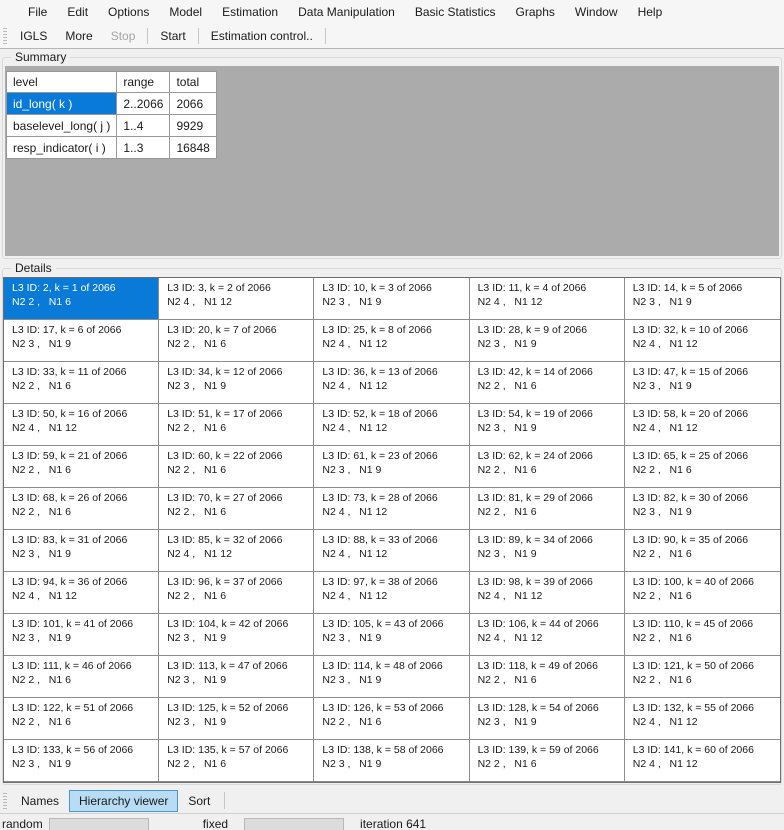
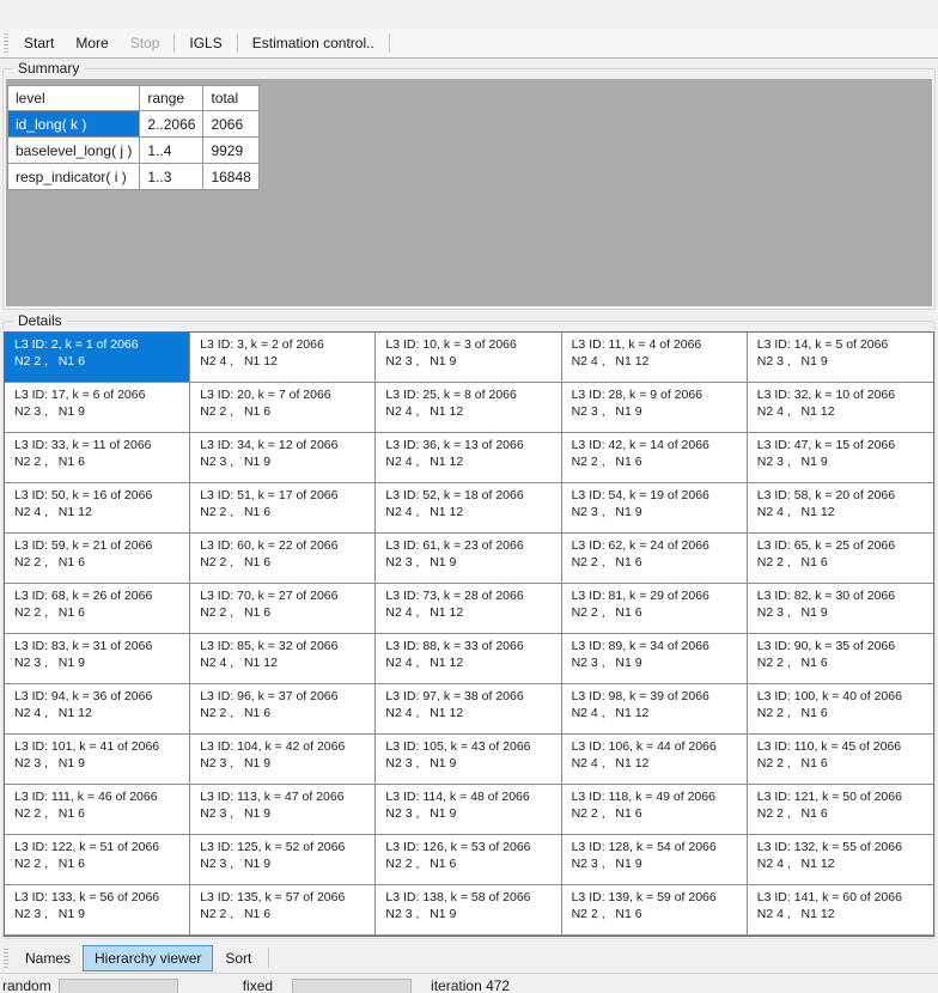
- File
- Edit
- Options
- Model
- Estimation
- Data Manipulation
- Basic Statistics
- Graphs
- Window
- Help
- IGLS
+ Start
  More
  Stop
- Start
+ IGLS
  Estimation control..
  Summary
  level	range	total
  id_long( k )	2..2066	2066
  baselevel_long( j )	1..4	9929
  resp_indicator( i )	1..3	16848
  Details
  L3 ID: 2, k = 1 of 2066
  N2 2 , N1 6
  L3 ID: 3, k = 2 of 2066
  N2 4 , N1 12
  L3 ID: 10, k = 3 of 2066
  N2 3 , N1 9
  L3 ID: 11, k = 4 of 2066
  N2 4 , N1 12
  L3 ID: 14, k = 5 of 2066
  N2 3 , N1 9
  L3 ID: 17, k = 6 of 2066
  N2 3 , N1 9
  L3 ID: 20, k = 7 of 2066
  N2 2 , N1 6
  L3 ID: 25, k = 8 of 2066
  N2 4 , N1 12
  L3 ID: 28, k = 9 of 2066
  N2 3 , N1 9
  L3 ID: 32, k = 10 of 2066
  N2 4 , N1 12
  L3 ID: 33, k = 11 of 2066
  N2 2 , N1 6
  L3 ID: 34, k = 12 of 2066
  N2 3 , N1 9
  L3 ID: 36, k = 13 of 2066
  N2 4 , N1 12
  L3 ID: 42, k = 14 of 2066
  N2 2 , N1 6
  L3 ID: 47, k = 15 of 2066
  N2 3 , N1 9
  L3 ID: 50, k = 16 of 2066
  N2 4 , N1 12
  L3 ID: 51, k = 17 of 2066
  N2 2 , N1 6
  L3 ID: 52, k = 18 of 2066
  N2 4 , N1 12
  L3 ID: 54, k = 19 of 2066
  N2 3 , N1 9
  L3 ID: 58, k = 20 of 2066
  N2 4 , N1 12
  L3 ID: 59, k = 21 of 2066
  N2 2 , N1 6
  L3 ID: 60, k = 22 of 2066
  N2 2 , N1 6
  L3 ID: 61, k = 23 of 2066
  N2 3 , N1 9
  L3 ID: 62, k = 24 of 2066
  N2 2 , N1 6
  L3 ID: 65, k = 25 of 2066
  N2 2 , N1 6
  L3 ID: 68, k = 26 of 2066
  N2 2 , N1 6
  L3 ID: 70, k = 27 of 2066
  N2 2 , N1 6
  L3 ID: 73, k = 28 of 2066
  N2 4 , N1 12
  L3 ID: 81, k = 29 of 2066
  N2 2 , N1 6
  L3 ID: 82, k = 30 of 2066
  N2 3 , N1 9
  L3 ID: 83, k = 31 of 2066
  N2 3 , N1 9
  L3 ID: 85, k = 32 of 2066
  N2 4 , N1 12
  L3 ID: 88, k = 33 of 2066
  N2 4 , N1 12
  L3 ID: 89, k = 34 of 2066
  N2 3 , N1 9
  L3 ID: 90, k = 35 of 2066
  N2 2 , N1 6
  L3 ID: 94, k = 36 of 2066
  N2 4 , N1 12
  L3 ID: 96, k = 37 of 2066
  N2 2 , N1 6
  L3 ID: 97, k = 38 of 2066
  N2 4 , N1 12
  L3 ID: 98, k = 39 of 2066
  N2 4 , N1 12
  L3 ID: 100, k = 40 of 2066
  N2 2 , N1 6
  L3 ID: 101, k = 41 of 2066
  N2 3 , N1 9
  L3 ID: 104, k = 42 of 2066
  N2 3 , N1 9
  L3 ID: 105, k = 43 of 2066
  N2 3 , N1 9
  L3 ID: 106, k = 44 of 2066
  N2 4 , N1 12
  L3 ID: 110, k = 45 of 2066
  N2 2 , N1 6
  L3 ID: 111, k = 46 of 2066
  N2 2 , N1 6
  L3 ID: 113, k = 47 of 2066
  N2 3 , N1 9
  L3 ID: 114, k = 48 of 2066
  N2 3 , N1 9
  L3 ID: 118, k = 49 of 2066
  N2 2 , N1 6
  L3 ID: 121, k = 50 of 2066
  N2 2 , N1 6
  L3 ID: 122, k = 51 of 2066
  N2 2 , N1 6
  L3 ID: 125, k = 52 of 2066
  N2 3 , N1 9
  L3 ID: 126, k = 53 of 2066
  N2 2 , N1 6
  L3 ID: 128, k = 54 of 2066
  N2 3 , N1 9
  L3 ID: 132, k = 55 of 2066
  N2 4 , N1 12
  L3 ID: 133, k = 56 of 2066
  N2 3 , N1 9
  L3 ID: 135, k = 57 of 2066
  N2 2 , N1 6
  L3 ID: 138, k = 58 of 2066
  N2 3 , N1 9
  L3 ID: 139, k = 59 of 2066
  N2 2 , N1 6
  L3 ID: 141, k = 60 of 2066
  N2 4 , N1 12
  Names
  Hierarchy viewer
  Sort
  random
  fixed
- iteration 641
+ iteration 472
